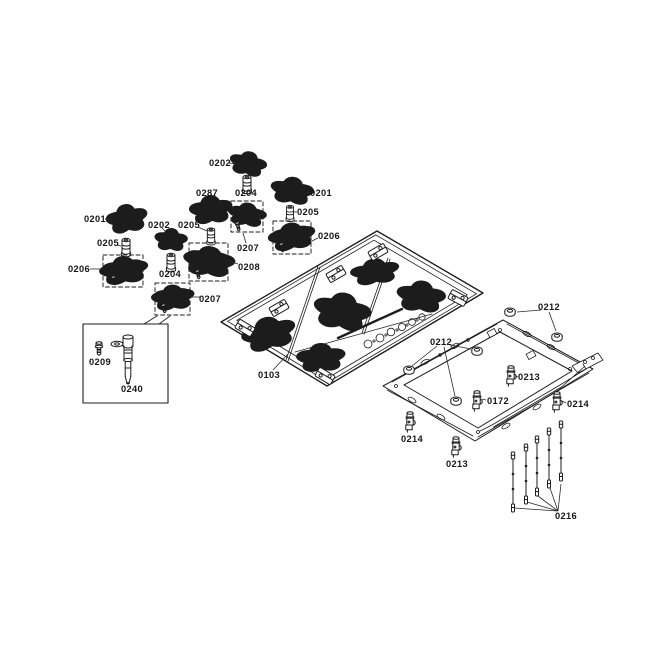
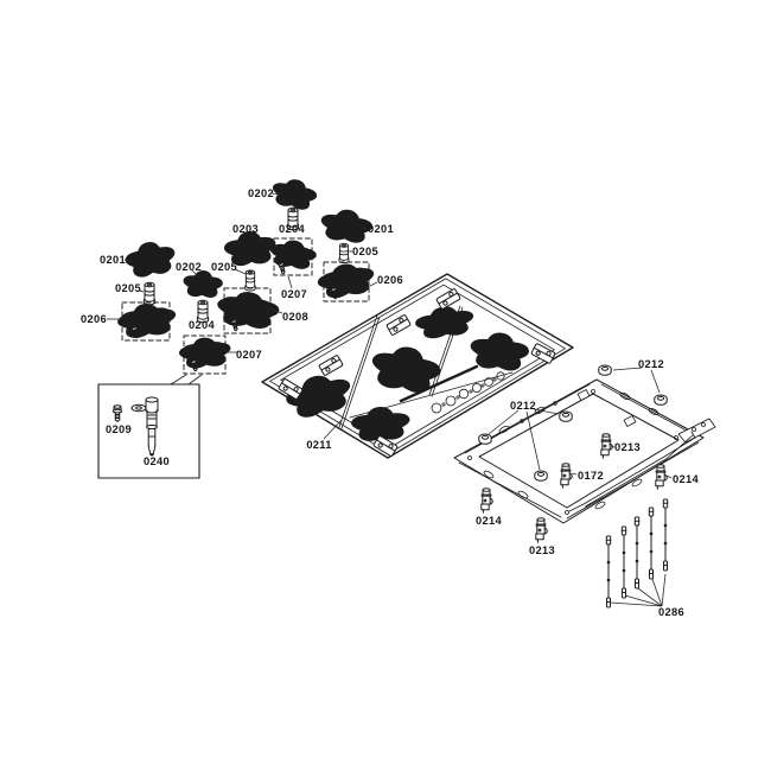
  0202
- 0287
+ 0203
  0204
  0201
  0205
  0201
  0202
  0205
  0205
  0206
  0206
  0207
  0208
  0204
  0207
  0209
  0240
- 0103
+ 0211
  0212
  0212
  0213
  0172
  0214
  0214
  0213
- 0216
+ 0286
